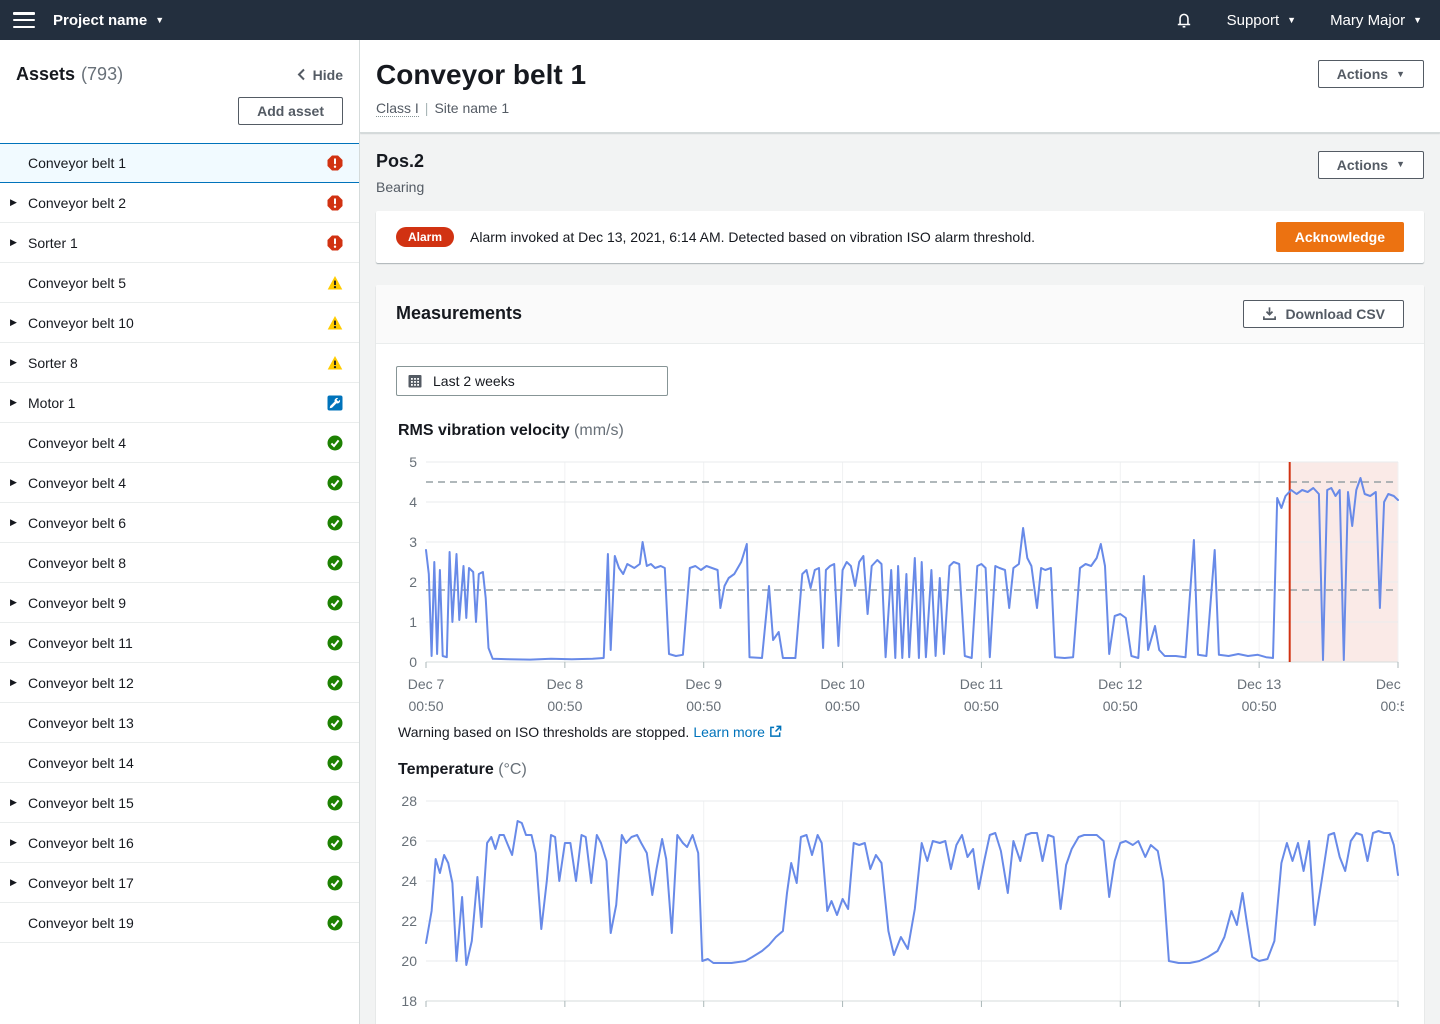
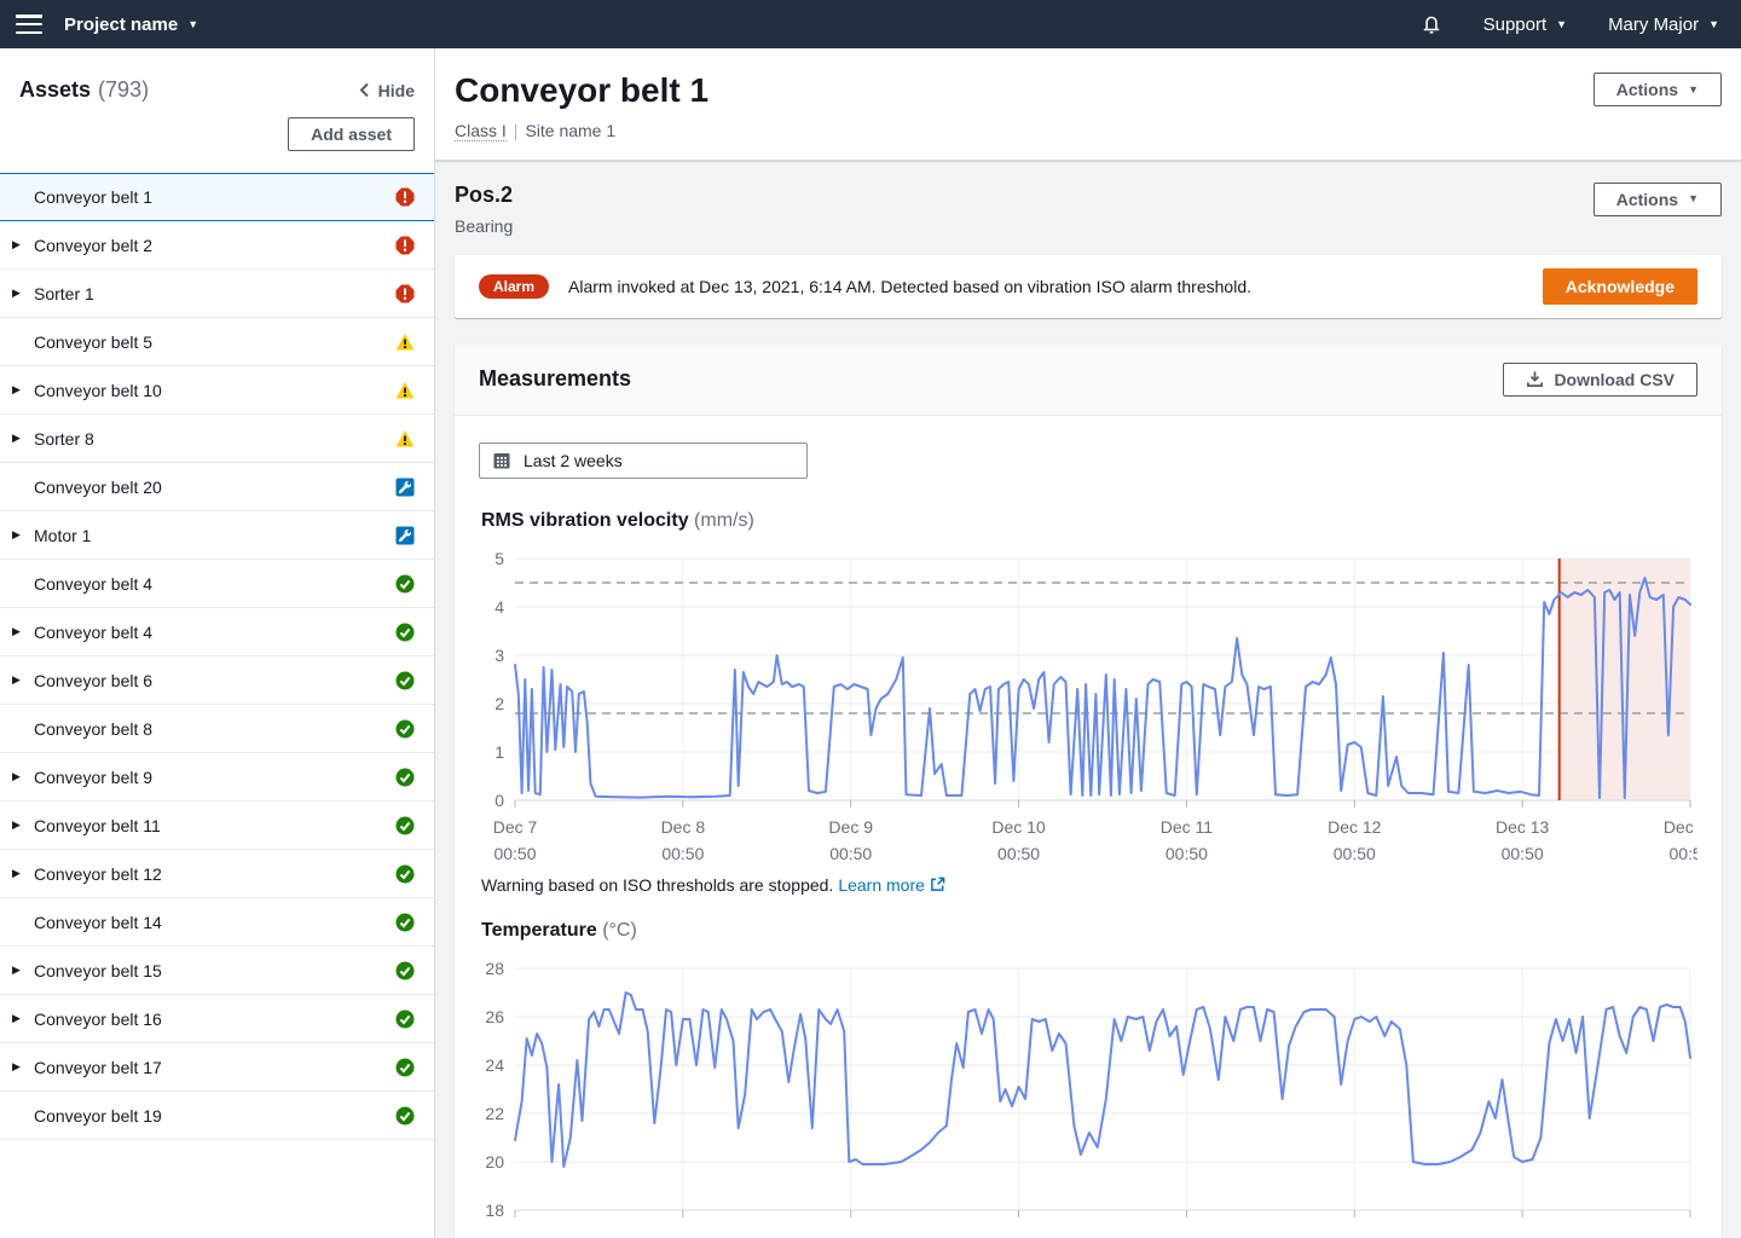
  Project name
  ▼
  Support
  ▼
  Mary Major
  ▼
  Assets
  (793)
  Hide
  Add asset
  Conveyor belt 1
  ▶
  Conveyor belt 2
  ▶
  Sorter 1
  Conveyor belt 5
  ▶
  Conveyor belt 10
  ▶
  Sorter 8
+ Conveyor belt 20
  ▶
  Motor 1
  Conveyor belt 4
  ▶
  Conveyor belt 4
  ▶
  Conveyor belt 6
  Conveyor belt 8
  ▶
  Conveyor belt 9
  ▶
  Conveyor belt 11
  ▶
  Conveyor belt 12
- Conveyor belt 13
  Conveyor belt 14
  ▶
  Conveyor belt 15
  ▶
  Conveyor belt 16
  ▶
  Conveyor belt 17
  Conveyor belt 19
  Conveyor belt 1
  Class I | Site name 1
  Actions
  ▼
  Pos.2
  Bearing
  Actions
  ▼
  Alarm
  Alarm invoked at Dec 13, 2021, 6:14 AM. Detected based on vibration ISO alarm threshold.
  Acknowledge
  Measurements
  Download CSV
  Last 2 weeks
  RMS vibration velocity (mm/s)
  0
  1
  2
  3
  4
  5
  Dec 7
  00:50
  Dec 8
  00:50
  Dec 9
  00:50
  Dec 10
  00:50
  Dec 11
  00:50
  Dec 12
  00:50
  Dec 13
  00:50
  00:5
  Warning based on ISO thresholds are stopped. Learn more
  Temperature (°C)
  18
  20
  22
  24
  26
  28
